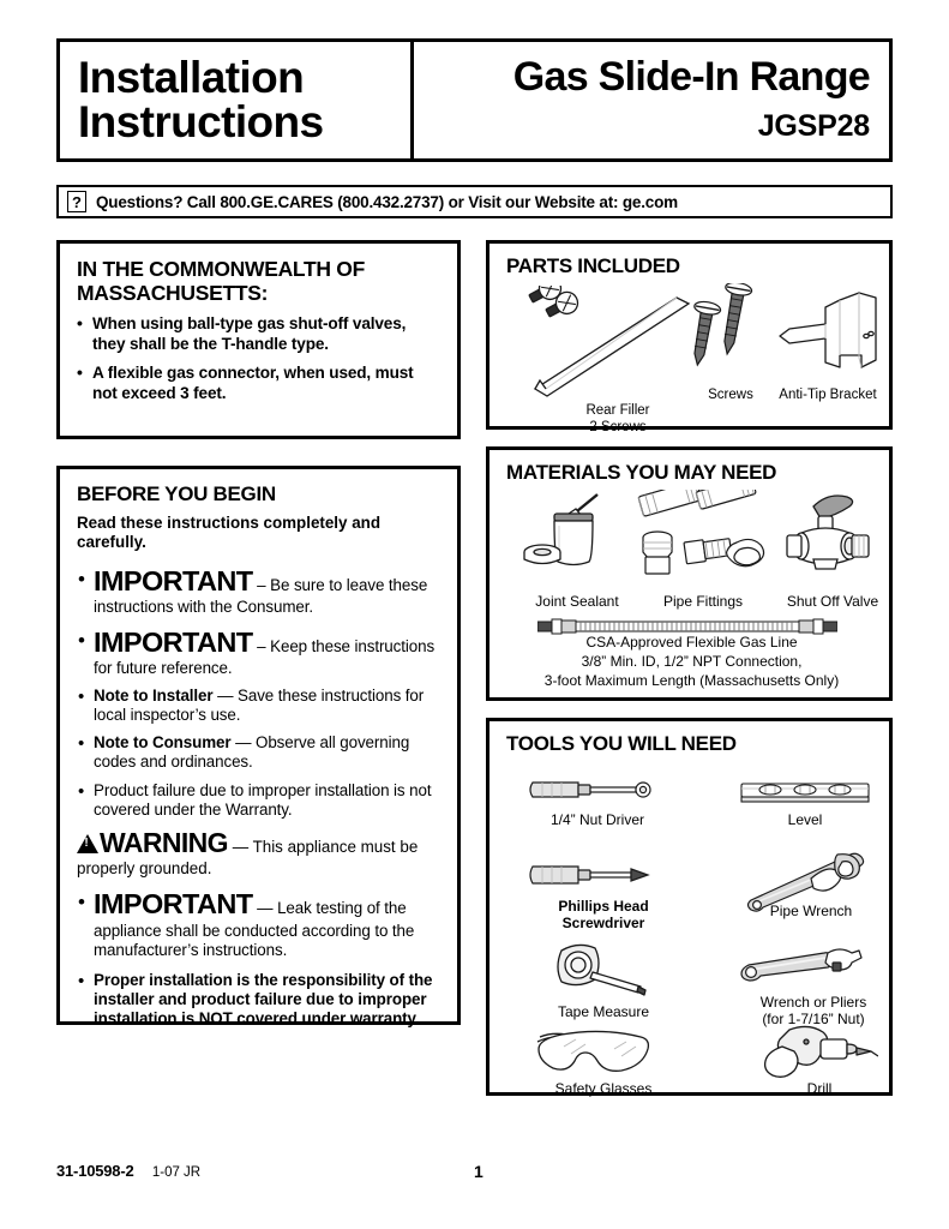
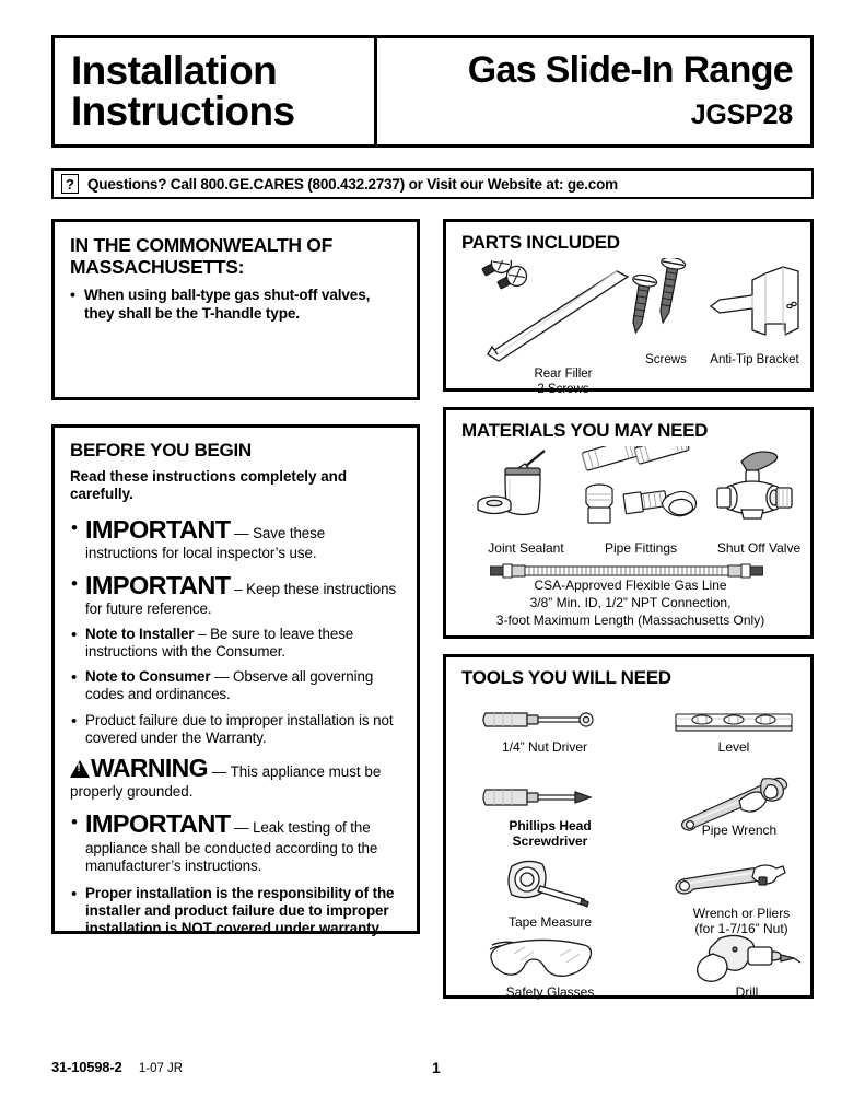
  Installation
  Instructions
  Gas Slide-In Range
  JGSP28
  ?
  Questions? Call 800.GE.CARES (800.432.2737) or Visit our Website at: ge.com
  IN THE COMMONWEALTH OF
  MASSACHUSETTS:
  When using ball-type gas shut-off valves, they shall be the T-handle type.
- A flexible gas connector, when used, must not exceed 3 feet.
  BEFORE YOU BEGIN
  Read these instructions completely and carefully.
- IMPORTANT – Be sure to leave these instructions with the Consumer.
+ IMPORTANT — Save these instructions for local inspector’s use.
  IMPORTANT – Keep these instructions for future reference.
- Note to Installer — Save these instructions for local inspector’s use.
+ Note to Installer – Be sure to leave these instructions with the Consumer.
  Note to Consumer — Observe all governing codes and ordinances.
  Product failure due to improper installation is not covered under the Warranty.
  WARNING — This appliance must be properly grounded.
  IMPORTANT — Leak testing of the appliance shall be conducted according to the manufacturer’s instructions.
  Proper installation is the responsibility of the installer and product failure due to improper installation is NOT covered under warranty.
  PARTS INCLUDED
  Rear Filler
  2 Screws
  Screws
  Anti-Tip Bracket
  MATERIALS YOU MAY NEED
  Joint Sealant
  Pipe Fittings
  Shut Off Valve
  CSA-Approved Flexible Gas Line
  3/8” Min. ID, 1/2” NPT Connection,
  3-foot Maximum Length (Massachusetts Only)
  TOOLS YOU WILL NEED
  1/4” Nut Driver
  Level
  Phillips Head
  Screwdriver
  Pipe Wrench
  Tape Measure
  Wrench or Pliers
  (for 1-7/16” Nut)
  Safety Glasses
  Drill
  31-10598-2 1-07 JR
  1
